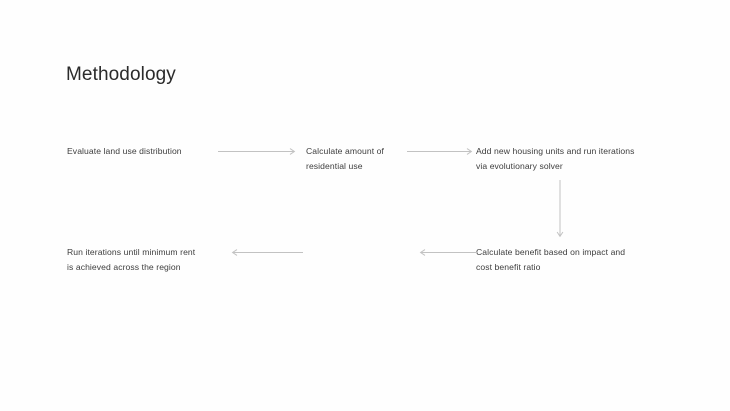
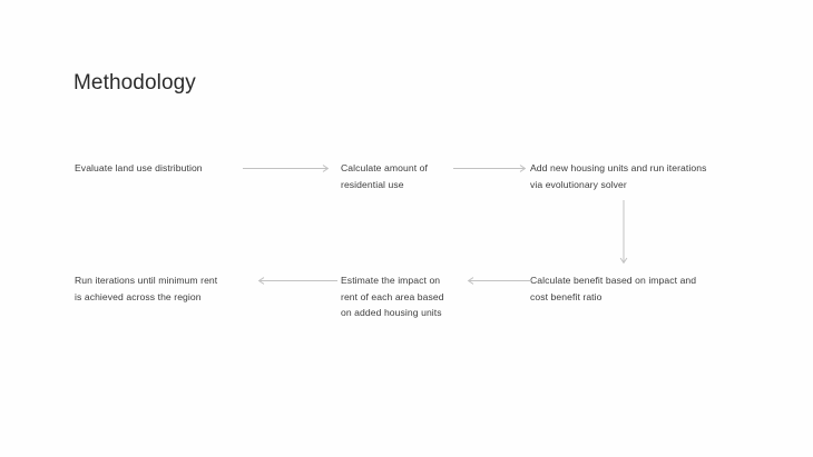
  Methodology
  Evaluate land use distribution
  Calculate amount of
  residential use
  Add new housing units and run iterations
  via evolutionary solver
  Run iterations until minimum rent
  is achieved across the region
+ Estimate the impact on
+ rent of each area based
+ on added housing units
  Calculate benefit based on impact and
  cost benefit ratio
